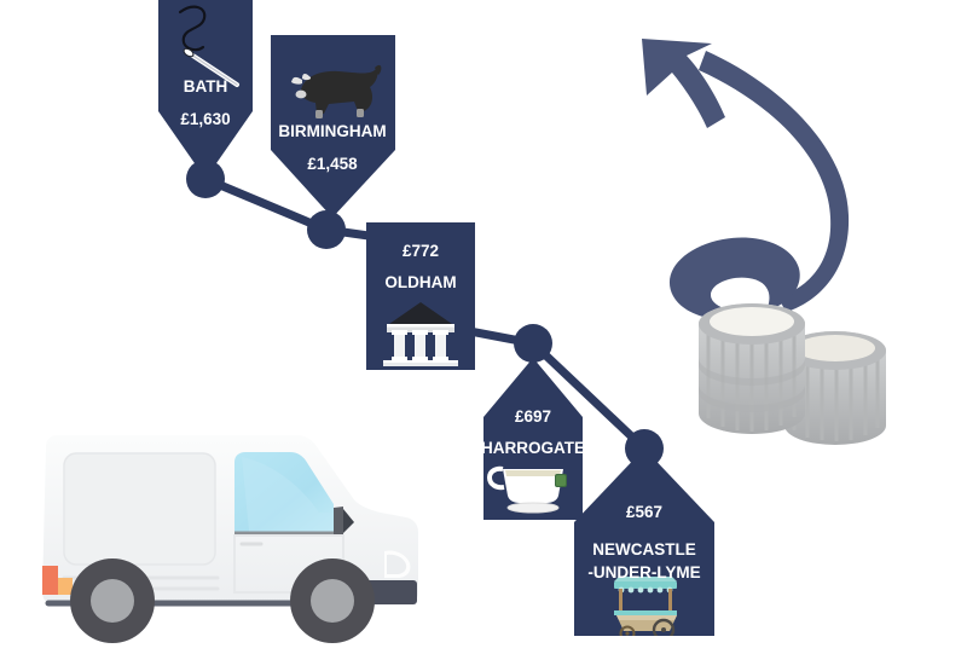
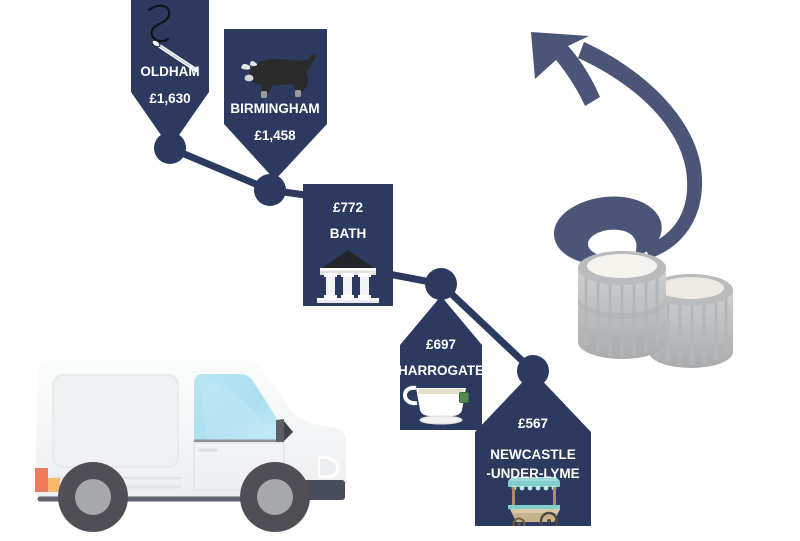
- BATH
+ OLDHAM
  £1,630
  BIRMINGHAM
  £1,458
  £772
- OLDHAM
+ BATH
  £697
  HARROGATE
  £567
  NEWCASTLE
  -UNDER-LYME
